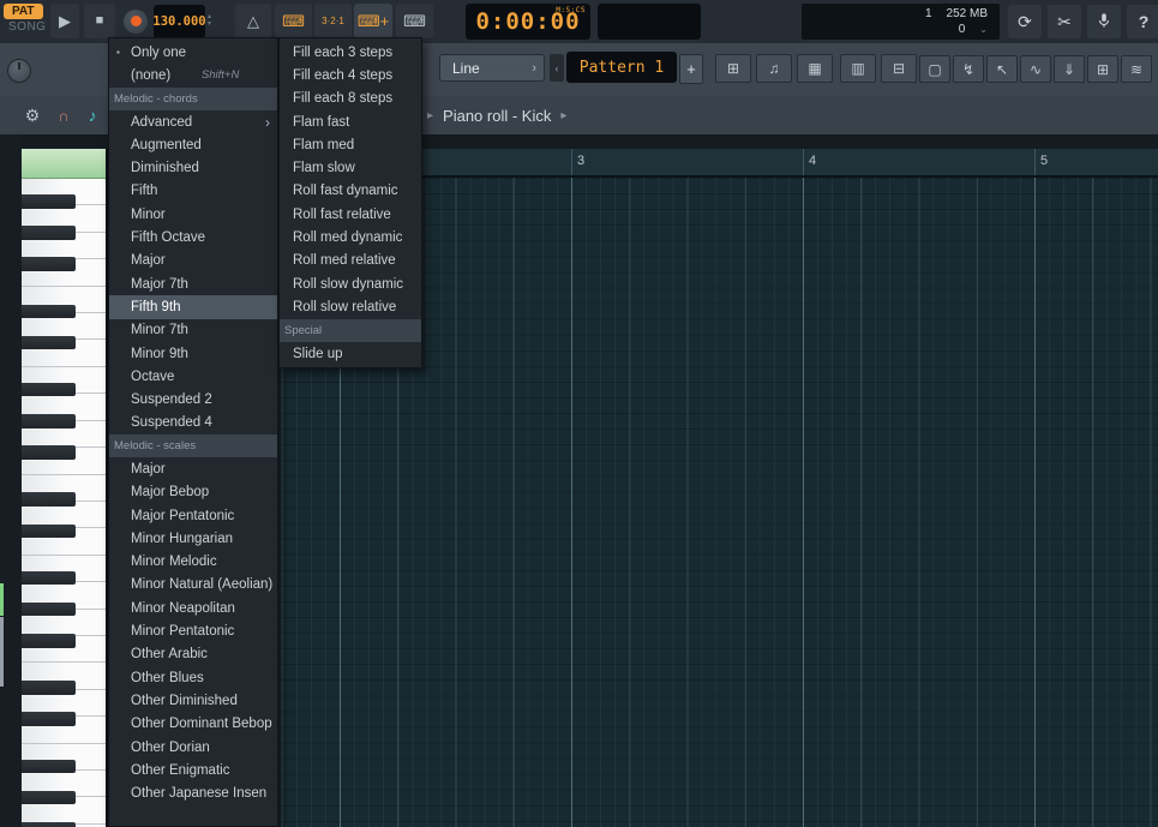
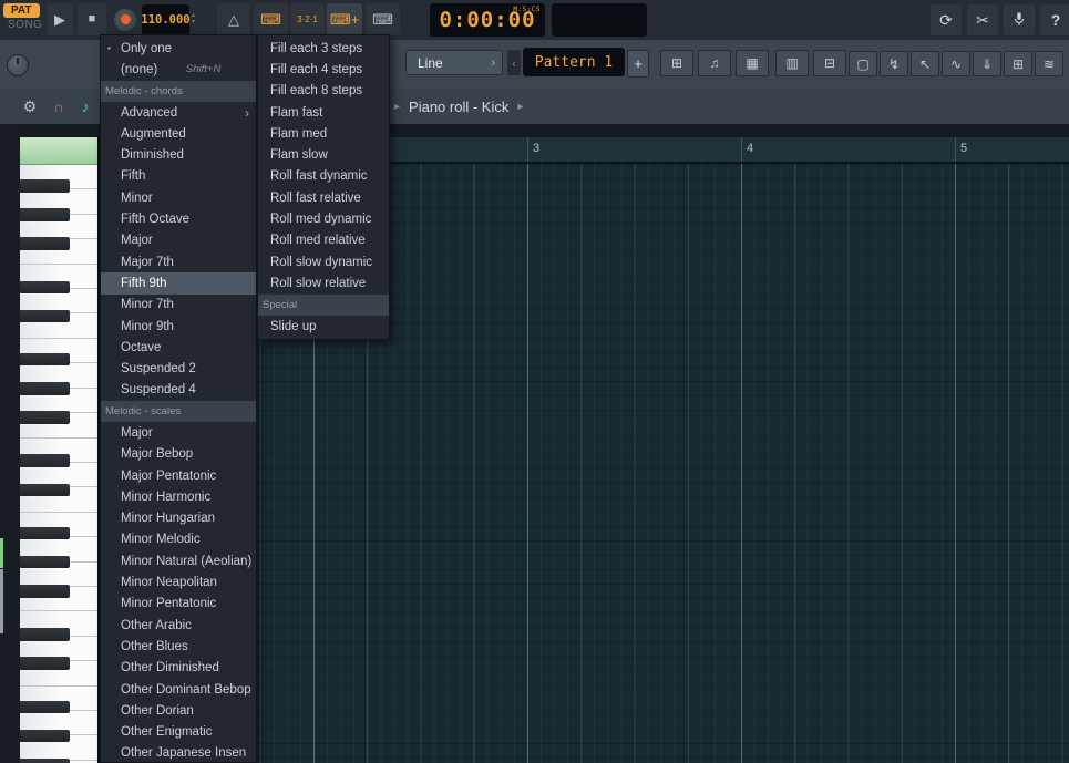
  PAT
  SONG
  ▶
  ■
- 130.000
+ 110.000
  △
  ⌨
  3·2·1
  ⌨+
  ⌨
  0:00:00
- 1
- 252 MB
- 0
- ⌄
  ⟳
  ✂
  ?
  Line
  ›
  ‹
  Pattern 1
  +
  ⊞
  ♫
  ▦
  ▥
  ⊟
  ▢
  ↯
  ↖
  ∿
  ⇓
  ⊞
  ≋
  ⚙
  ∩
  ♪
  ▸
  Piano roll - Kick
  ▸
  3
  4
  5
  ▪
  Only one
  (none)
  Shift+N
  Melodic - chords
  Advanced
  ›
  Augmented
  Diminished
  Fifth
  Minor
  Fifth Octave
  Major
  Major 7th
  Fifth 9th
  Minor 7th
  Minor 9th
  Octave
  Suspended 2
  Suspended 4
  Melodic - scales
  Major
  Major Bebop
  Major Pentatonic
+ Minor Harmonic
  Minor Hungarian
  Minor Melodic
  Minor Natural (Aeolian)
  Minor Neapolitan
  Minor Pentatonic
  Other Arabic
  Other Blues
  Other Diminished
  Other Dominant Bebop
  Other Dorian
  Other Enigmatic
  Other Japanese Insen
  Fill each 3 steps
  Fill each 4 steps
  Fill each 8 steps
  Flam fast
  Flam med
  Flam slow
  Roll fast dynamic
  Roll fast relative
  Roll med dynamic
  Roll med relative
  Roll slow dynamic
  Roll slow relative
  Special
  Slide up
